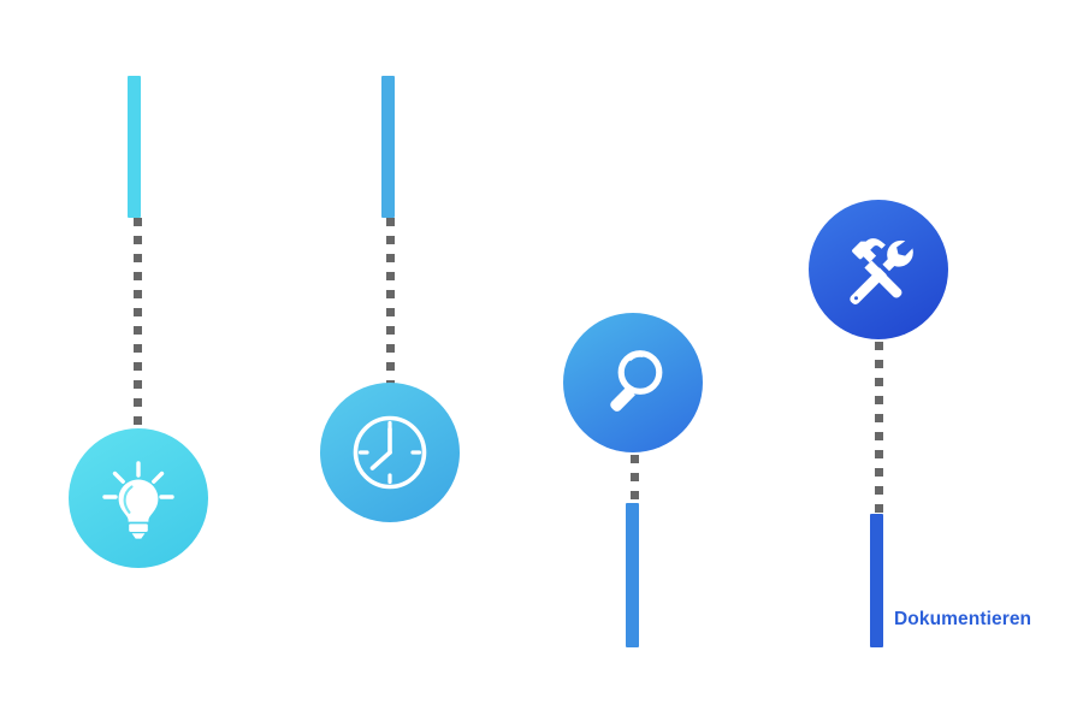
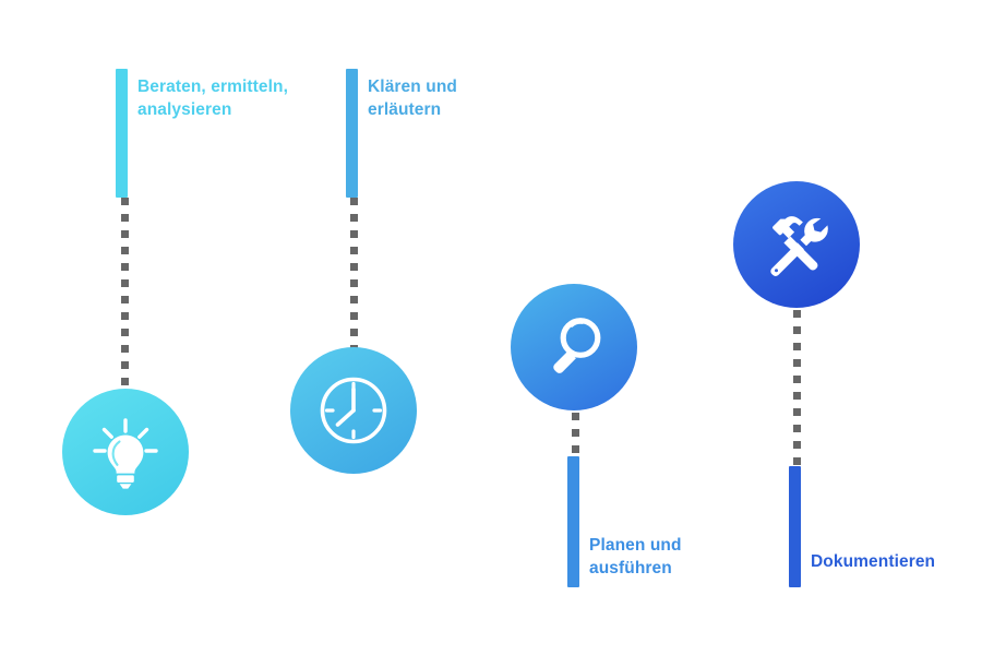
+ Beraten, ermitteln,
+ analysieren
+ Klären und
+ erläutern
+ Planen und
+ ausführen
  Dokumentieren
